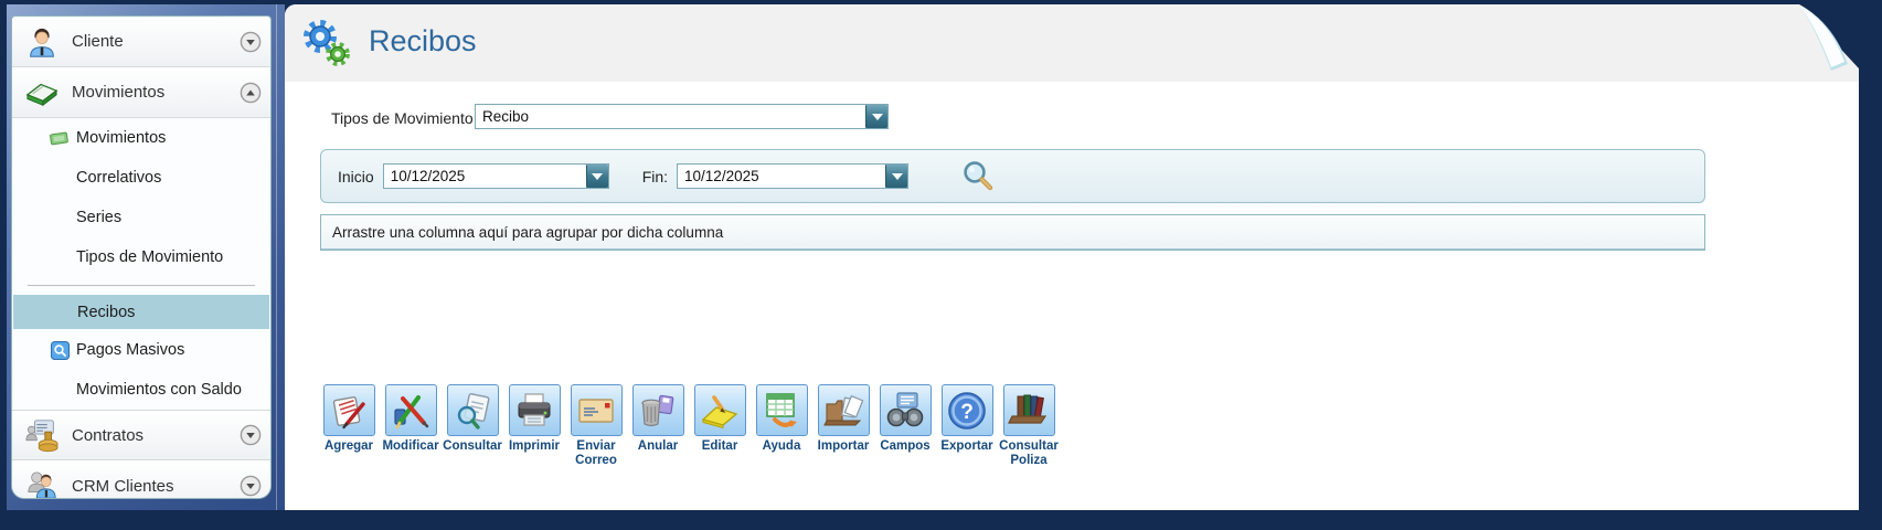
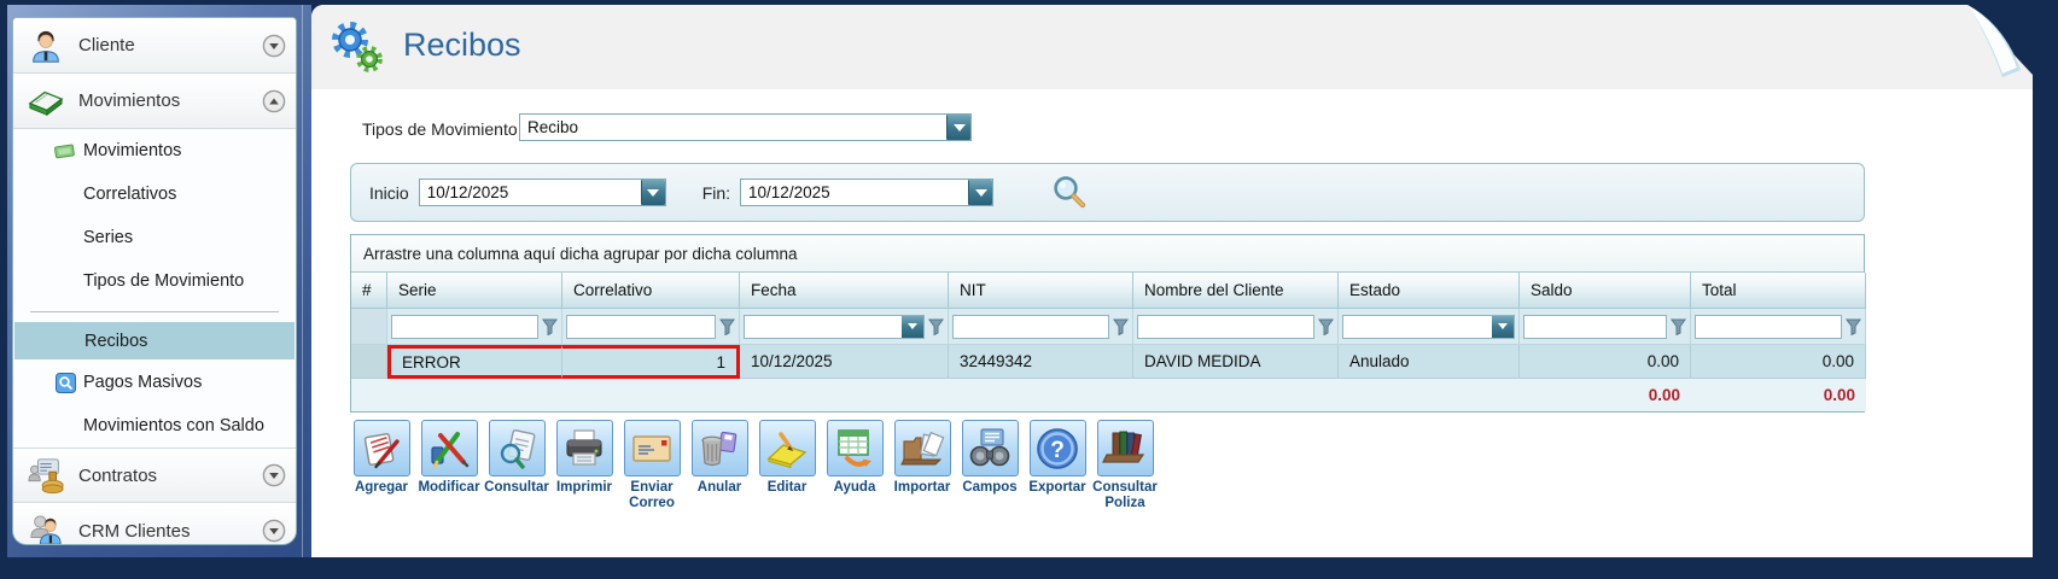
  Cliente
  Movimientos
  Movimientos
  Correlativos
  Series
  Tipos de Movimiento
  Recibos
  Pagos Masivos
  Movimientos con Saldo
  Contratos
  CRM Clientes
  Recibos
  Tipos de Movimiento
  Recibo
  Inicio
  10/12/2025
  Fin:
  10/12/2025
- Arrastre una columna aquí para agrupar por dicha columna
+ Arrastre una columna aquí dicha agrupar por dicha columna
+ #	Serie	Correlativo	Fecha	NIT	Nombre del Cliente	Estado	Saldo	Total
+ 	ERROR	1	10/12/2025	32449342	DAVID MEDIDA	Anulado	0.00	0.00
+ 							0.00	0.00
  Agregar
  Modificar
  Consultar
  Imprimir
  Enviar Correo
  Anular
  Editar
  Ayuda
  Importar
  Campos
  ?
  Exportar
  Consultar Poliza
